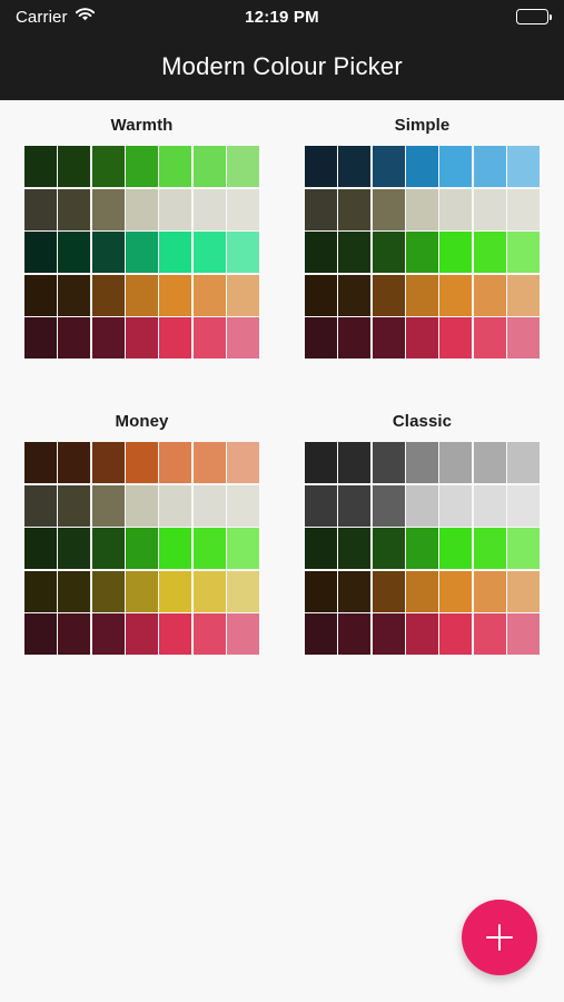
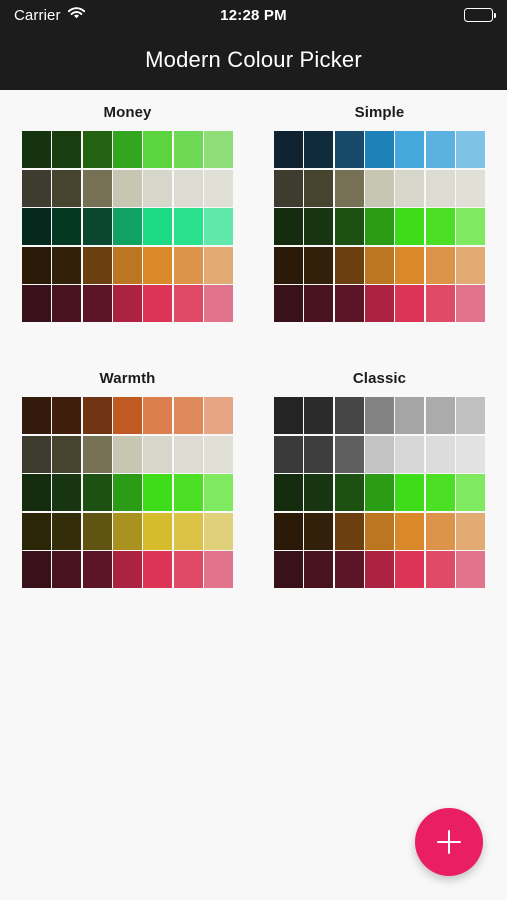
  Carrier
- 12:19 PM
+ 12:28 PM
  Modern Colour Picker
- Warmth
+ Money
  Simple
- Money
+ Warmth
  Classic
